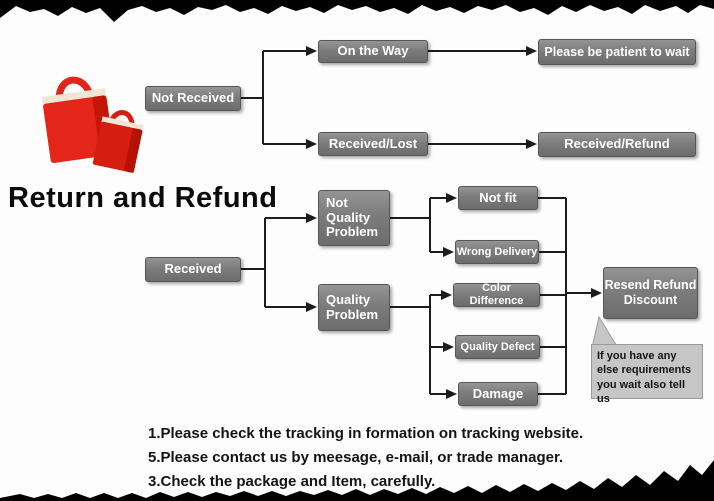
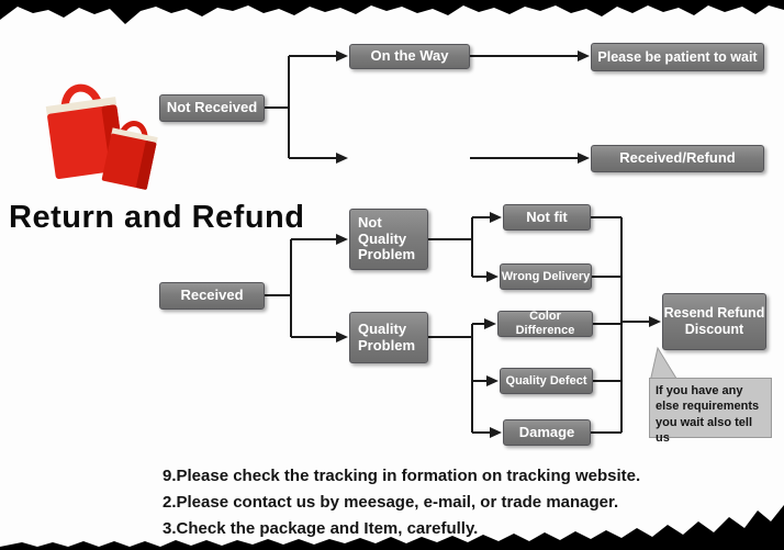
  Return and Refund
  Not Received
  On the Way
  Please be patient to wait
- Received/Lost
  Received/Refund
  Received
  Not Quality Problem
  Quality Problem
  Not fit
  Wrong Delivery
  Color Difference
  Quality Defect
  Damage
  Resend Refund Discount
  If you have any else requirements you wait also tell us
- 1.Please check the tracking in formation on tracking website.
+ 9.Please check the tracking in formation on tracking website.
- 5.Please contact us by meesage, e-mail, or trade manager.
+ 2.Please contact us by meesage, e-mail, or trade manager.
  3.Check the package and Item, carefully.
